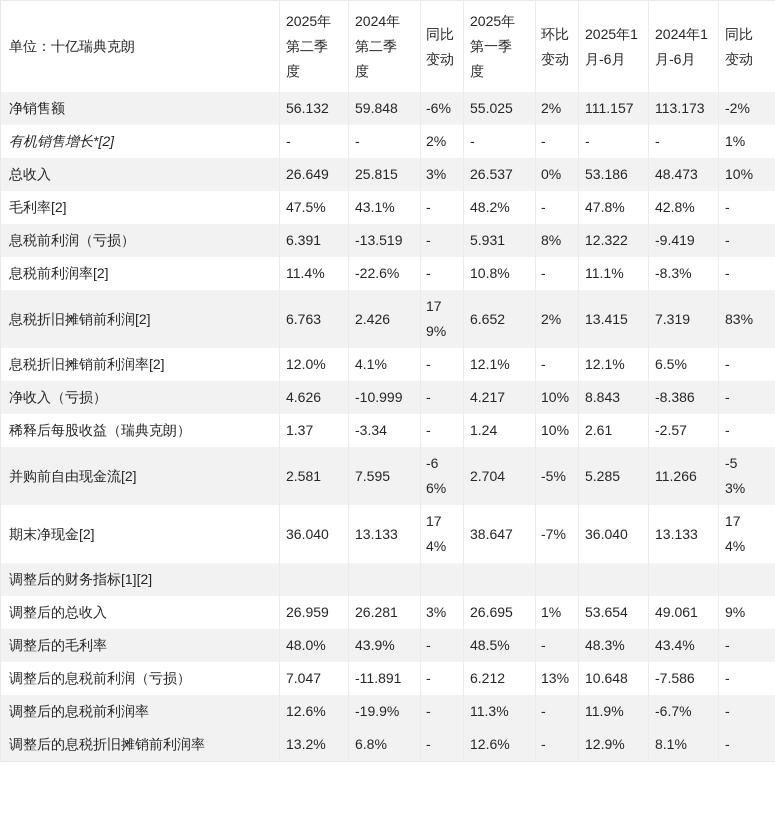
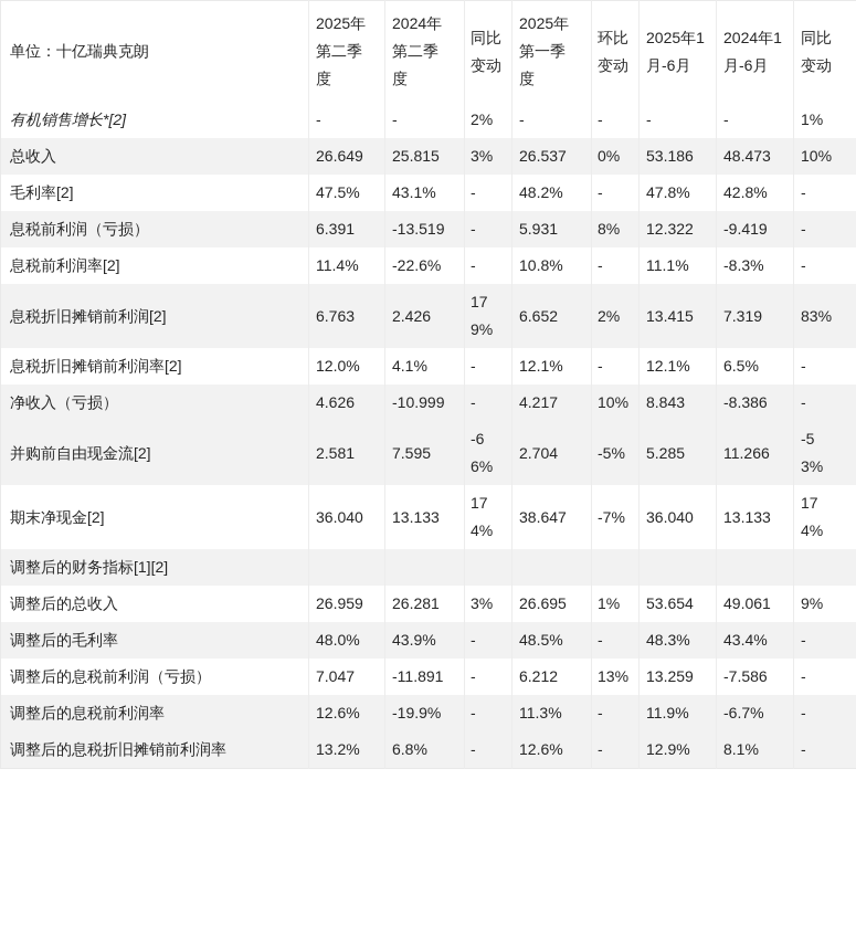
  单位：十亿瑞典克朗	2025年第二季度	2024年第二季度	同比变动	2025年第一季度	环比变动	2025年1月-6月	2024年1月-6月	同比变动
- 净销售额	56.132	59.848	-6%	55.025	2%	111.157	113.173	-2%
  有机销售增长*[2]	-	-	2%	-	-	-	-	1%
  总收入	26.649	25.815	3%	26.537	0%	53.186	48.473	10%
  毛利率[2]	47.5%	43.1%	-	48.2%	-	47.8%	42.8%	-
  息税前利润（亏损）	6.391	-13.519	-	5.931	8%	12.322	-9.419	-
  息税前利润率[2]	11.4%	-22.6%	-	10.8%	-	11.1%	-8.3%	-
  息税折旧摊销前利润[2]	6.763	2.426	179%	6.652	2%	13.415	7.319	83%
  息税折旧摊销前利润率[2]	12.0%	4.1%	-	12.1%	-	12.1%	6.5%	-
  净收入（亏损）	4.626	-10.999	-	4.217	10%	8.843	-8.386	-
- 稀释后每股收益（瑞典克朗）	1.37	-3.34	-	1.24	10%	2.61	-2.57	-
  并购前自由现金流[2]	2.581	7.595	-66%	2.704	-5%	5.285	11.266	-53%
  期末净现金[2]	36.040	13.133	174%	38.647	-7%	36.040	13.133	174%
  调整后的财务指标[1][2]
  调整后的总收入	26.959	26.281	3%	26.695	1%	53.654	49.061	9%
  调整后的毛利率	48.0%	43.9%	-	48.5%	-	48.3%	43.4%	-
- 调整后的息税前利润（亏损）	7.047	-11.891	-	6.212	13%	10.648	-7.586	-
+ 调整后的息税前利润（亏损）	7.047	-11.891	-	6.212	13%	13.259	-7.586	-
  调整后的息税前利润率	12.6%	-19.9%	-	11.3%	-	11.9%	-6.7%	-
  调整后的息税折旧摊销前利润率	13.2%	6.8%	-	12.6%	-	12.9%	8.1%	-
